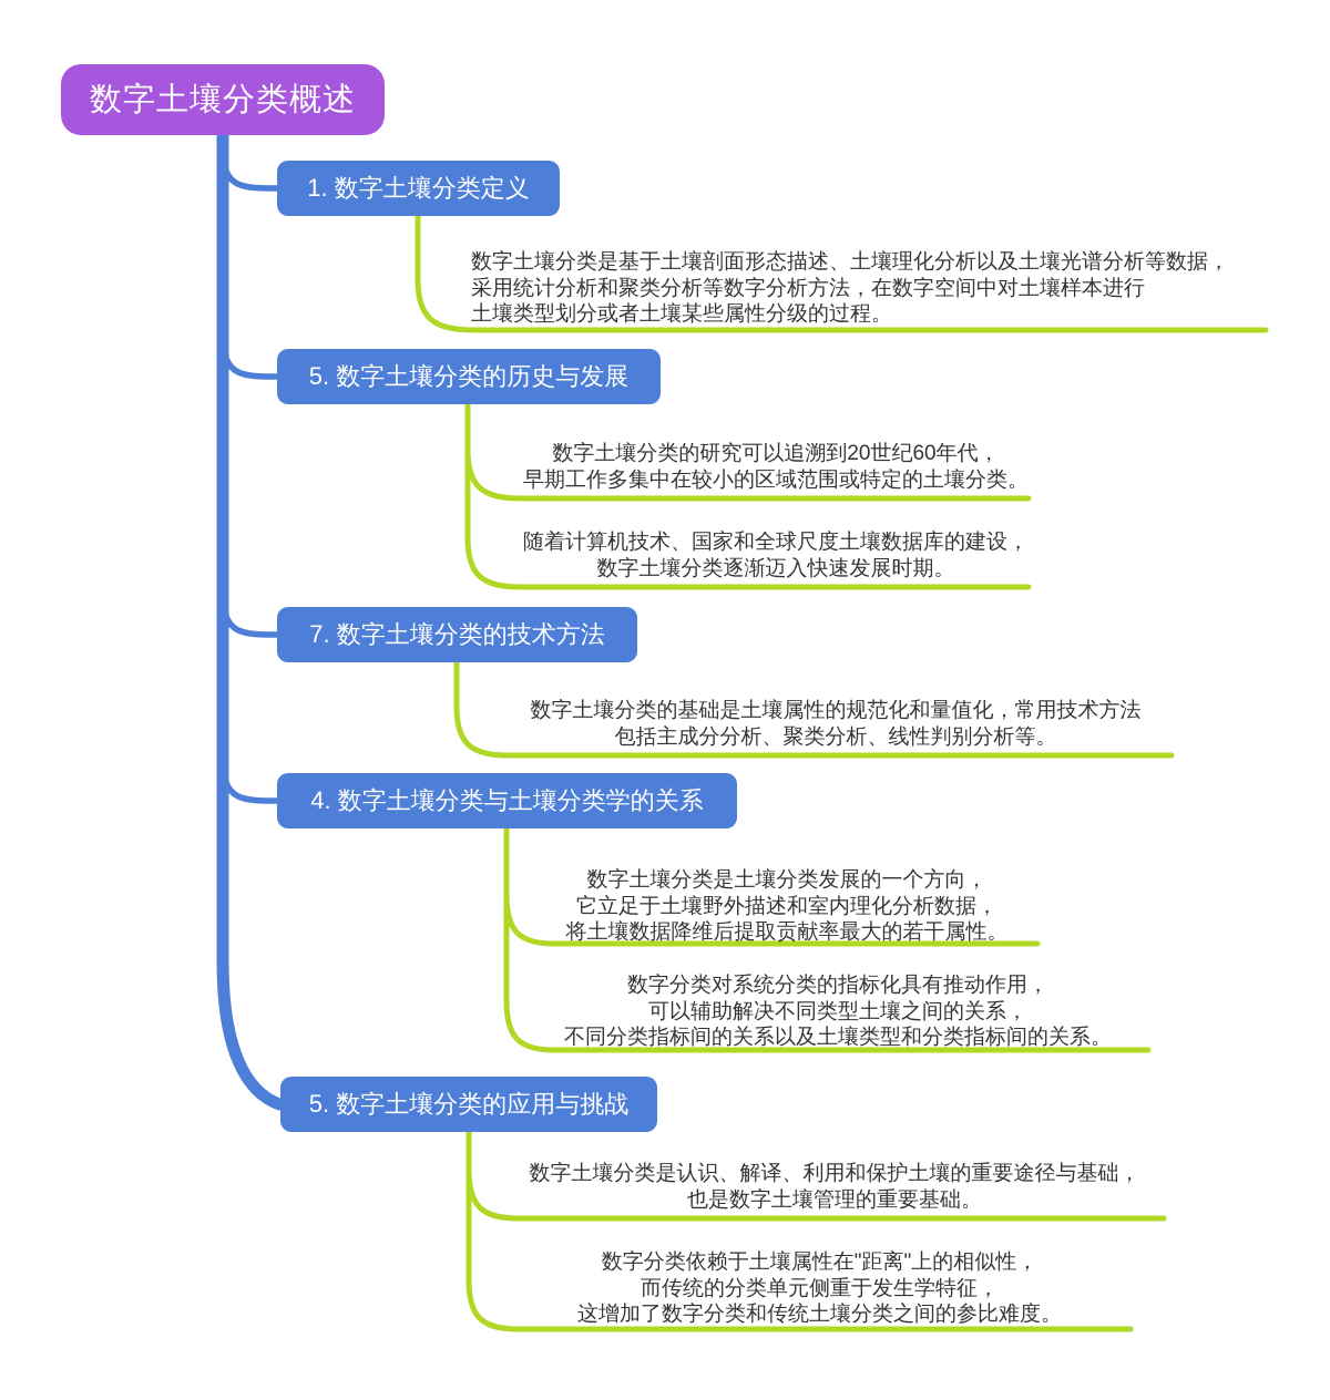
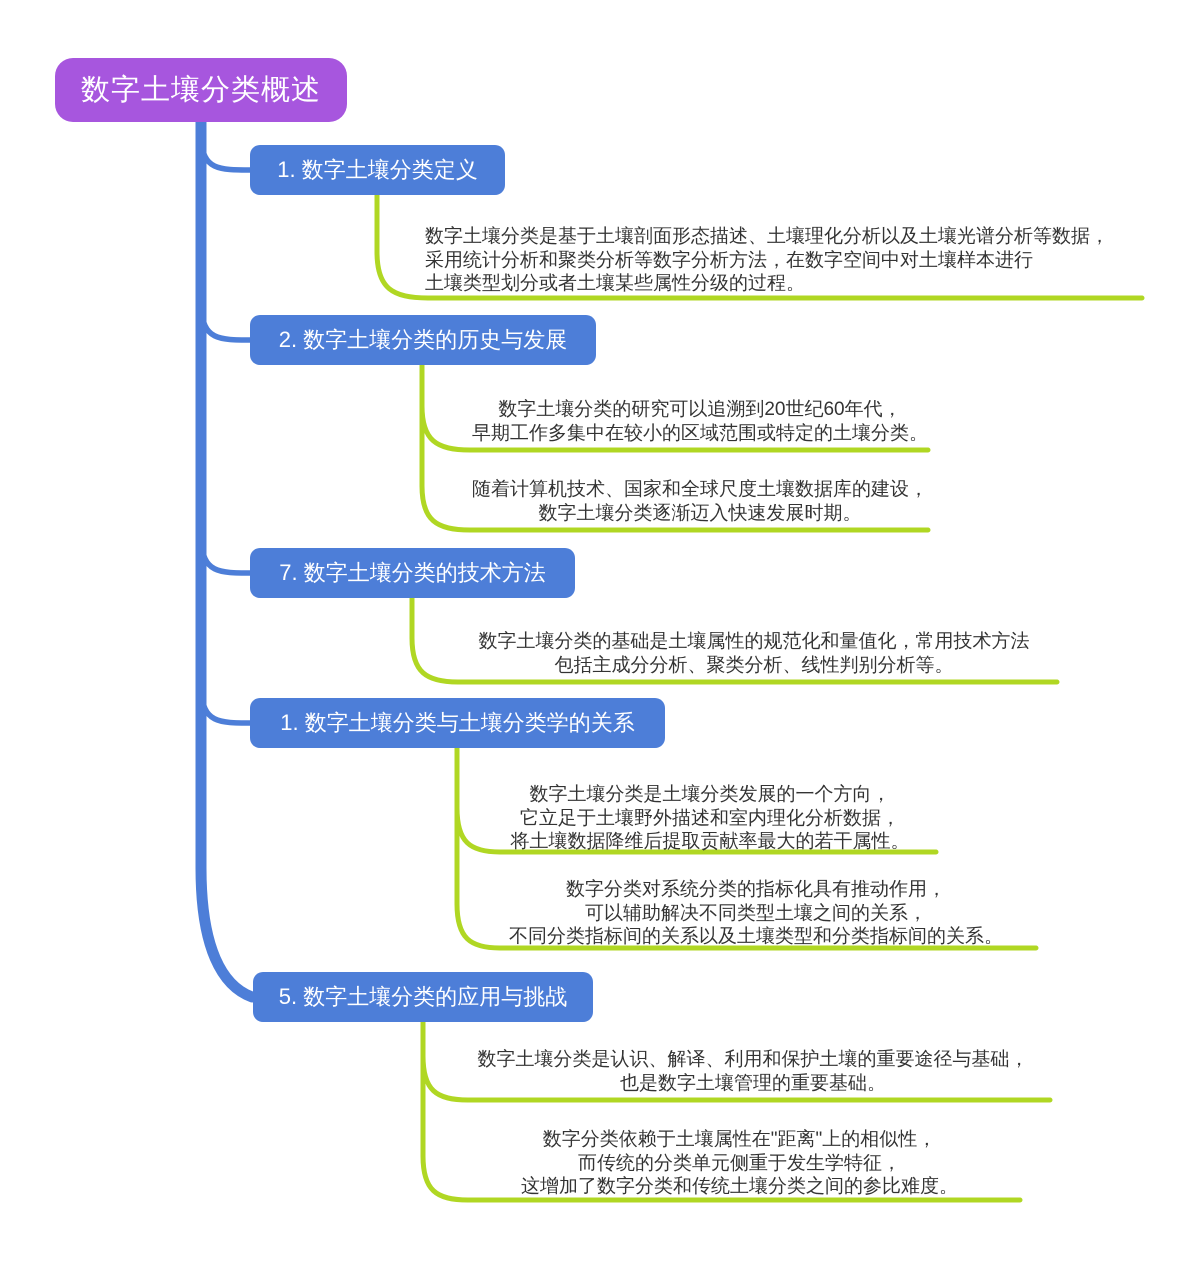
  数字土壤分类概述
  1. 数字土壤分类定义
- 5. 数字土壤分类的历史与发展
+ 2. 数字土壤分类的历史与发展
  7. 数字土壤分类的技术方法
- 4. 数字土壤分类与土壤分类学的关系
+ 1. 数字土壤分类与土壤分类学的关系
  5. 数字土壤分类的应用与挑战
  数字土壤分类是基于土壤剖面形态描述、土壤理化分析以及土壤光谱分析等数据，
  采用统计分析和聚类分析等数字分析方法，在数字空间中对土壤样本进行
  土壤类型划分或者土壤某些属性分级的过程。
  数字土壤分类的研究可以追溯到20世纪60年代，
  早期工作多集中在较小的区域范围或特定的土壤分类。
  随着计算机技术、国家和全球尺度土壤数据库的建设，
  数字土壤分类逐渐迈入快速发展时期。
  数字土壤分类的基础是土壤属性的规范化和量值化，常用技术方法
  包括主成分分析、聚类分析、线性判别分析等。
  数字土壤分类是土壤分类发展的一个方向，
  它立足于土壤野外描述和室内理化分析数据，
  将土壤数据降维后提取贡献率最大的若干属性。
  数字分类对系统分类的指标化具有推动作用，
  可以辅助解决不同类型土壤之间的关系，
  不同分类指标间的关系以及土壤类型和分类指标间的关系。
  数字土壤分类是认识、解译、利用和保护土壤的重要途径与基础，
  也是数字土壤管理的重要基础。
  数字分类依赖于土壤属性在"距离"上的相似性，
  而传统的分类单元侧重于发生学特征，
  这增加了数字分类和传统土壤分类之间的参比难度。
